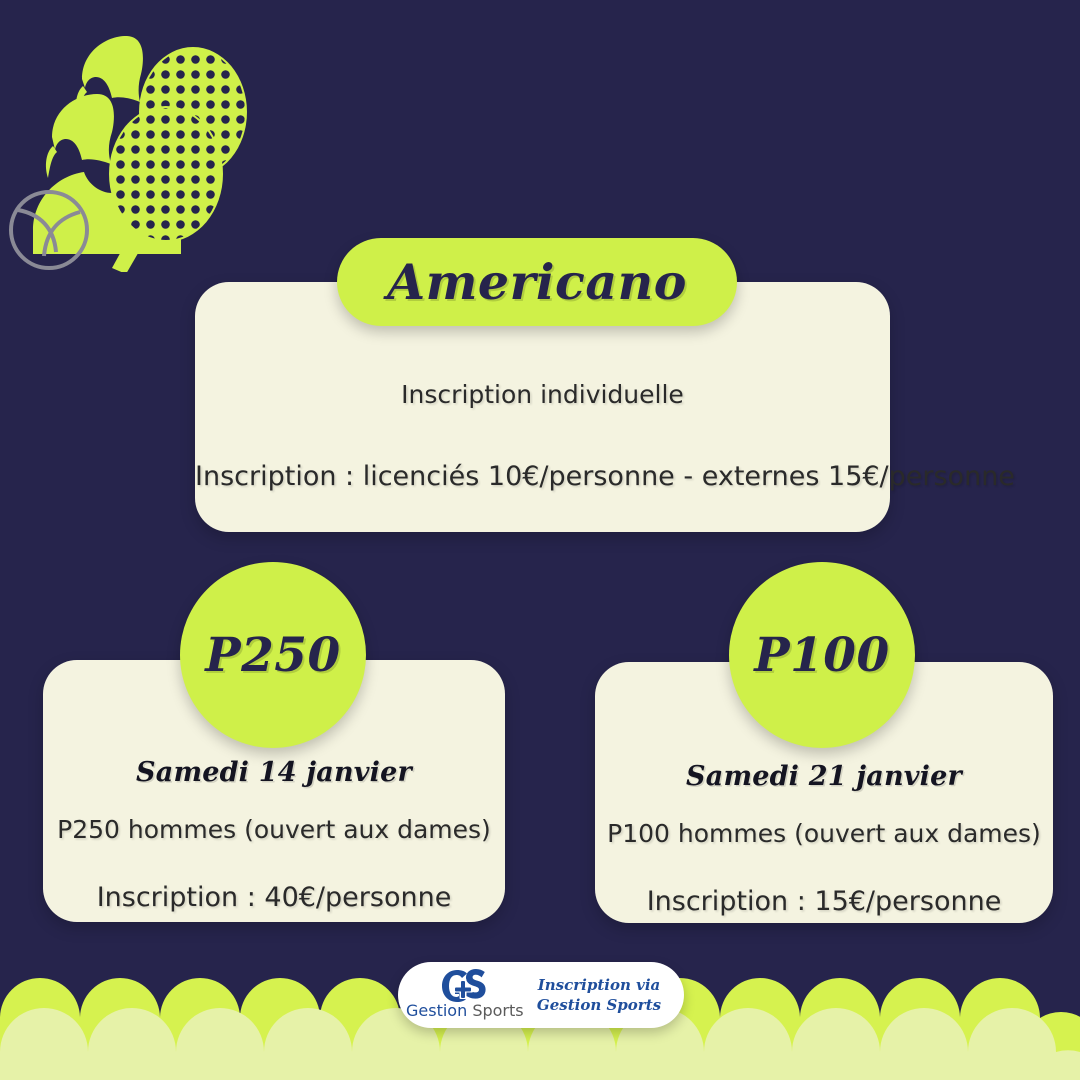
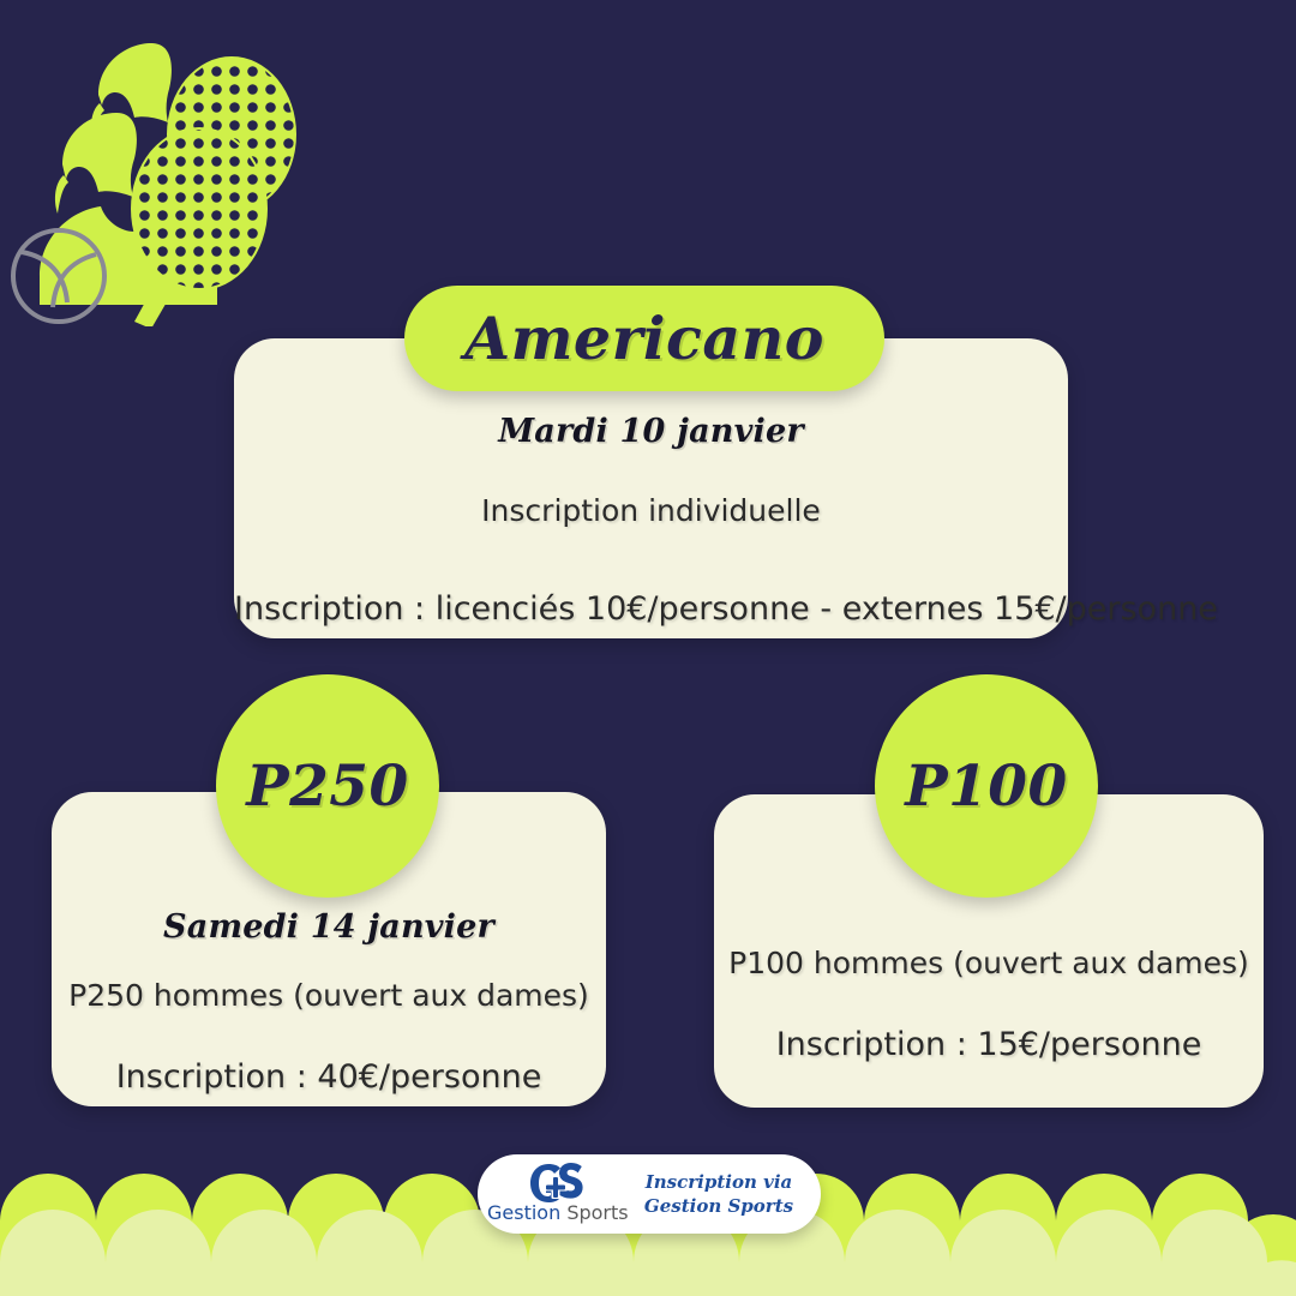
+ Mardi 10 janvier
  Inscription individuelle
  Inscription : licenciés 10€/personne - externes 15€/personne
  Americano
  Samedi 14 janvier
  P250 hommes (ouvert aux dames)
  Inscription : 40€/personne
  P250
- Samedi 21 janvier
  P100 hommes (ouvert aux dames)
  Inscription : 15€/personne
  P100
  Gestion Sports
  Inscription via
  Gestion Sports
